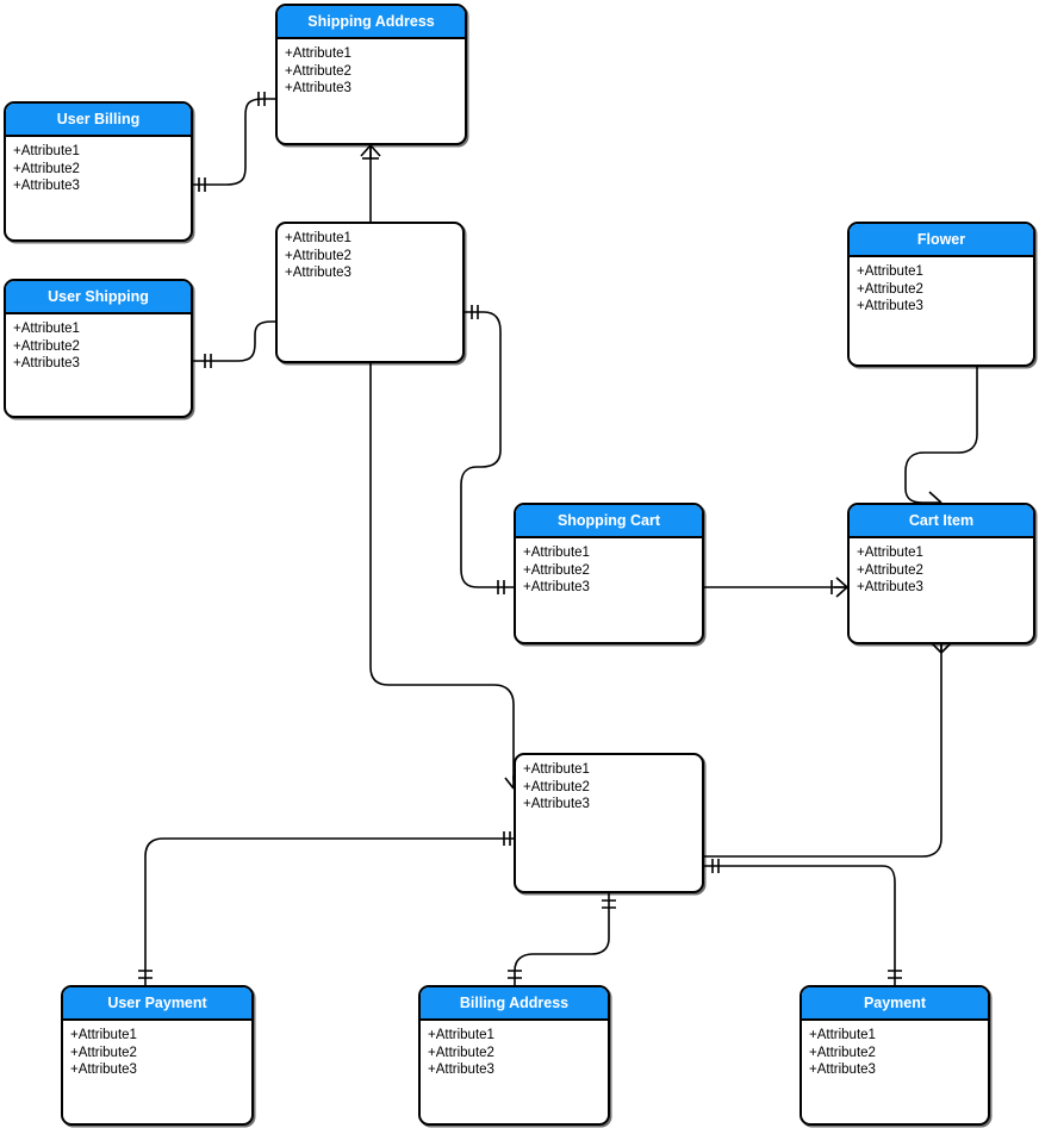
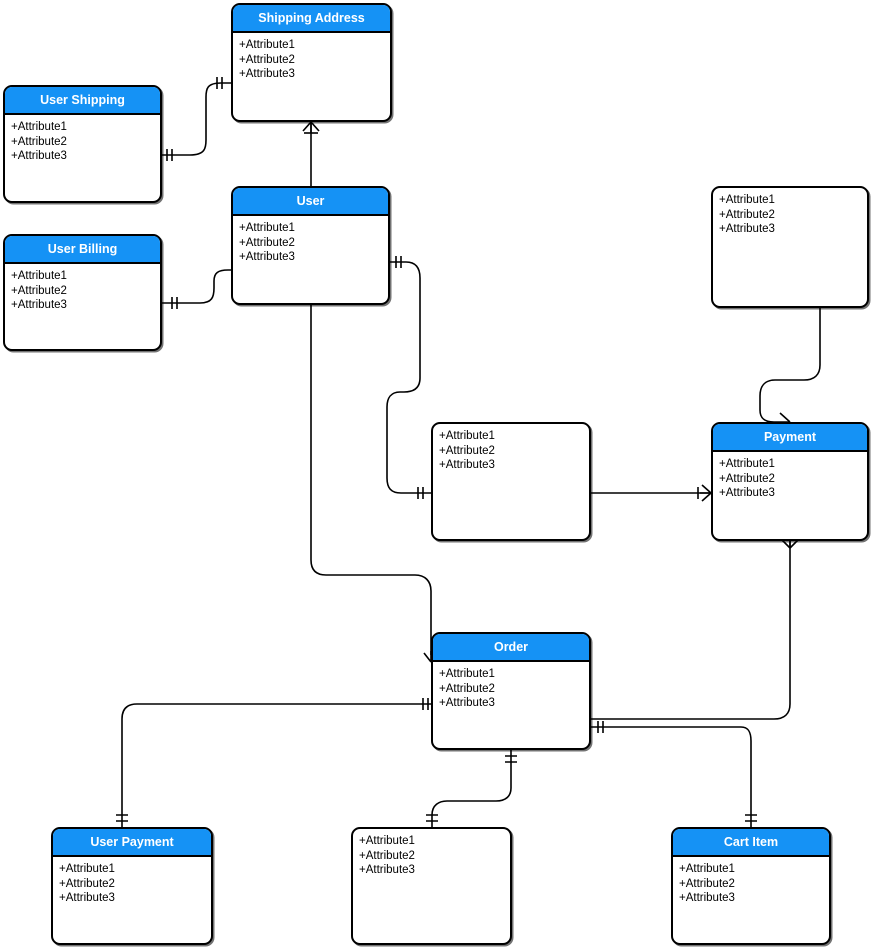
  Shipping Address
  +Attribute1
  +Attribute2
  +Attribute3
- User Billing
+ User Shipping
  +Attribute1
  +Attribute2
  +Attribute3
- User Shipping
+ User Billing
  +Attribute1
  +Attribute2
  +Attribute3
+ User
  +Attribute1
  +Attribute2
  +Attribute3
- Flower
  +Attribute1
  +Attribute2
  +Attribute3
- Shopping Cart
  +Attribute1
  +Attribute2
  +Attribute3
- Cart Item
+ Payment
  +Attribute1
  +Attribute2
  +Attribute3
+ Order
  +Attribute1
  +Attribute2
  +Attribute3
  User Payment
  +Attribute1
  +Attribute2
  +Attribute3
- Billing Address
  +Attribute1
  +Attribute2
  +Attribute3
- Payment
+ Cart Item
  +Attribute1
  +Attribute2
  +Attribute3
